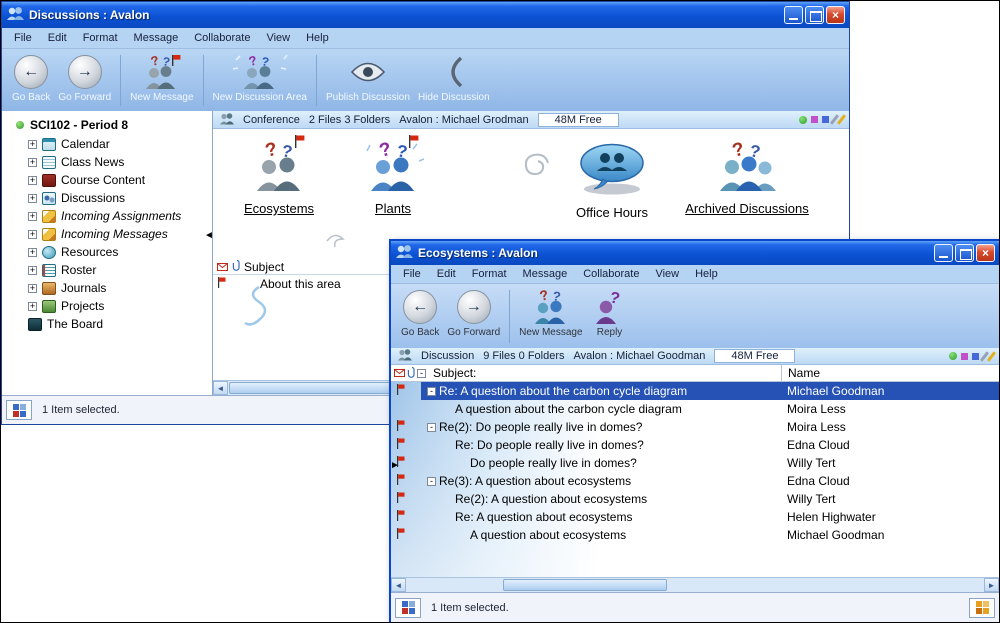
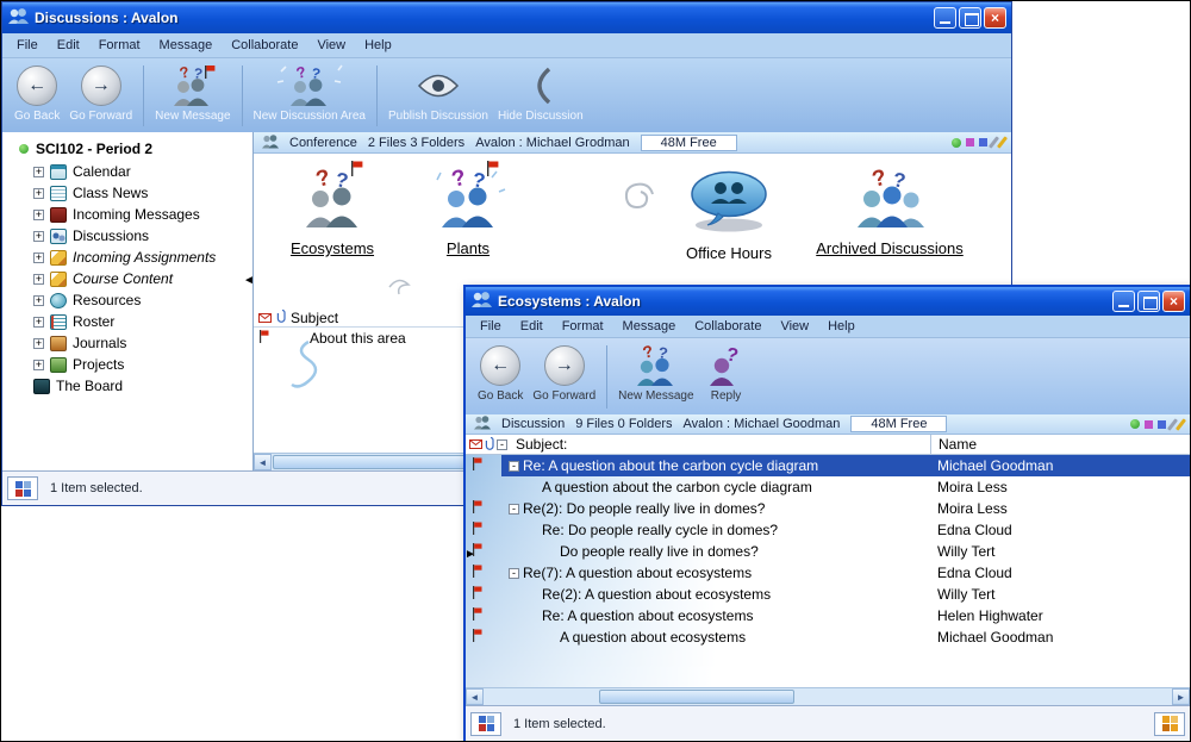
  Discussions : Avalon
  ×
  File
  Edit
  Format
  Message
  Collaborate
  View
  Help
  ←
  Go Back
  →
  Go Forward
  New Message
  New Discussion Area
  Publish Discussion
  Hide Discussion
- SCI102 - Period 8
+ SCI102 - Period 2
  +
  Calendar
  +
  Class News
  +
- Course Content
+ Incoming Messages
  +
  Discussions
  +
  Incoming Assignments
  +
- Incoming Messages
+ Course Content
  +
  Resources
  +
  Roster
  +
  Journals
  +
  Projects
  The Board
  Conference
  2 Files 3 Folders
  Avalon : Michael Grodman
  48M Free
  Ecosystems
  Plants
  Office Hours
  Archived Discussions
  Subject
  About this area
  ◄
  ◄
  1 Item selected.
  Ecosystems : Avalon
  ×
  File
  Edit
  Format
  Message
  Collaborate
  View
  Help
  ←
  Go Back
  →
  Go Forward
  New Message
  Reply
  Discussion
  9 Files 0 Folders
  Avalon : Michael Goodman
  48M Free
  -
  Subject:
  Name
  -
  Re: A question about the carbon cycle diagram
  Michael Goodman
  A question about the carbon cycle diagram
  Moira Less
  -
  Re(2): Do people really live in domes?
  Moira Less
- Re: Do people really live in domes?
+ Re: Do people really cycle in domes?
  Edna Cloud
  Do people really live in domes?
  Willy Tert
  -
- Re(3): A question about ecosystems
+ Re(7): A question about ecosystems
  Edna Cloud
  Re(2): A question about ecosystems
  Willy Tert
  Re: A question about ecosystems
  Helen Highwater
  A question about ecosystems
  Michael Goodman
  ◄
  ►
  ►
  1 Item selected.
